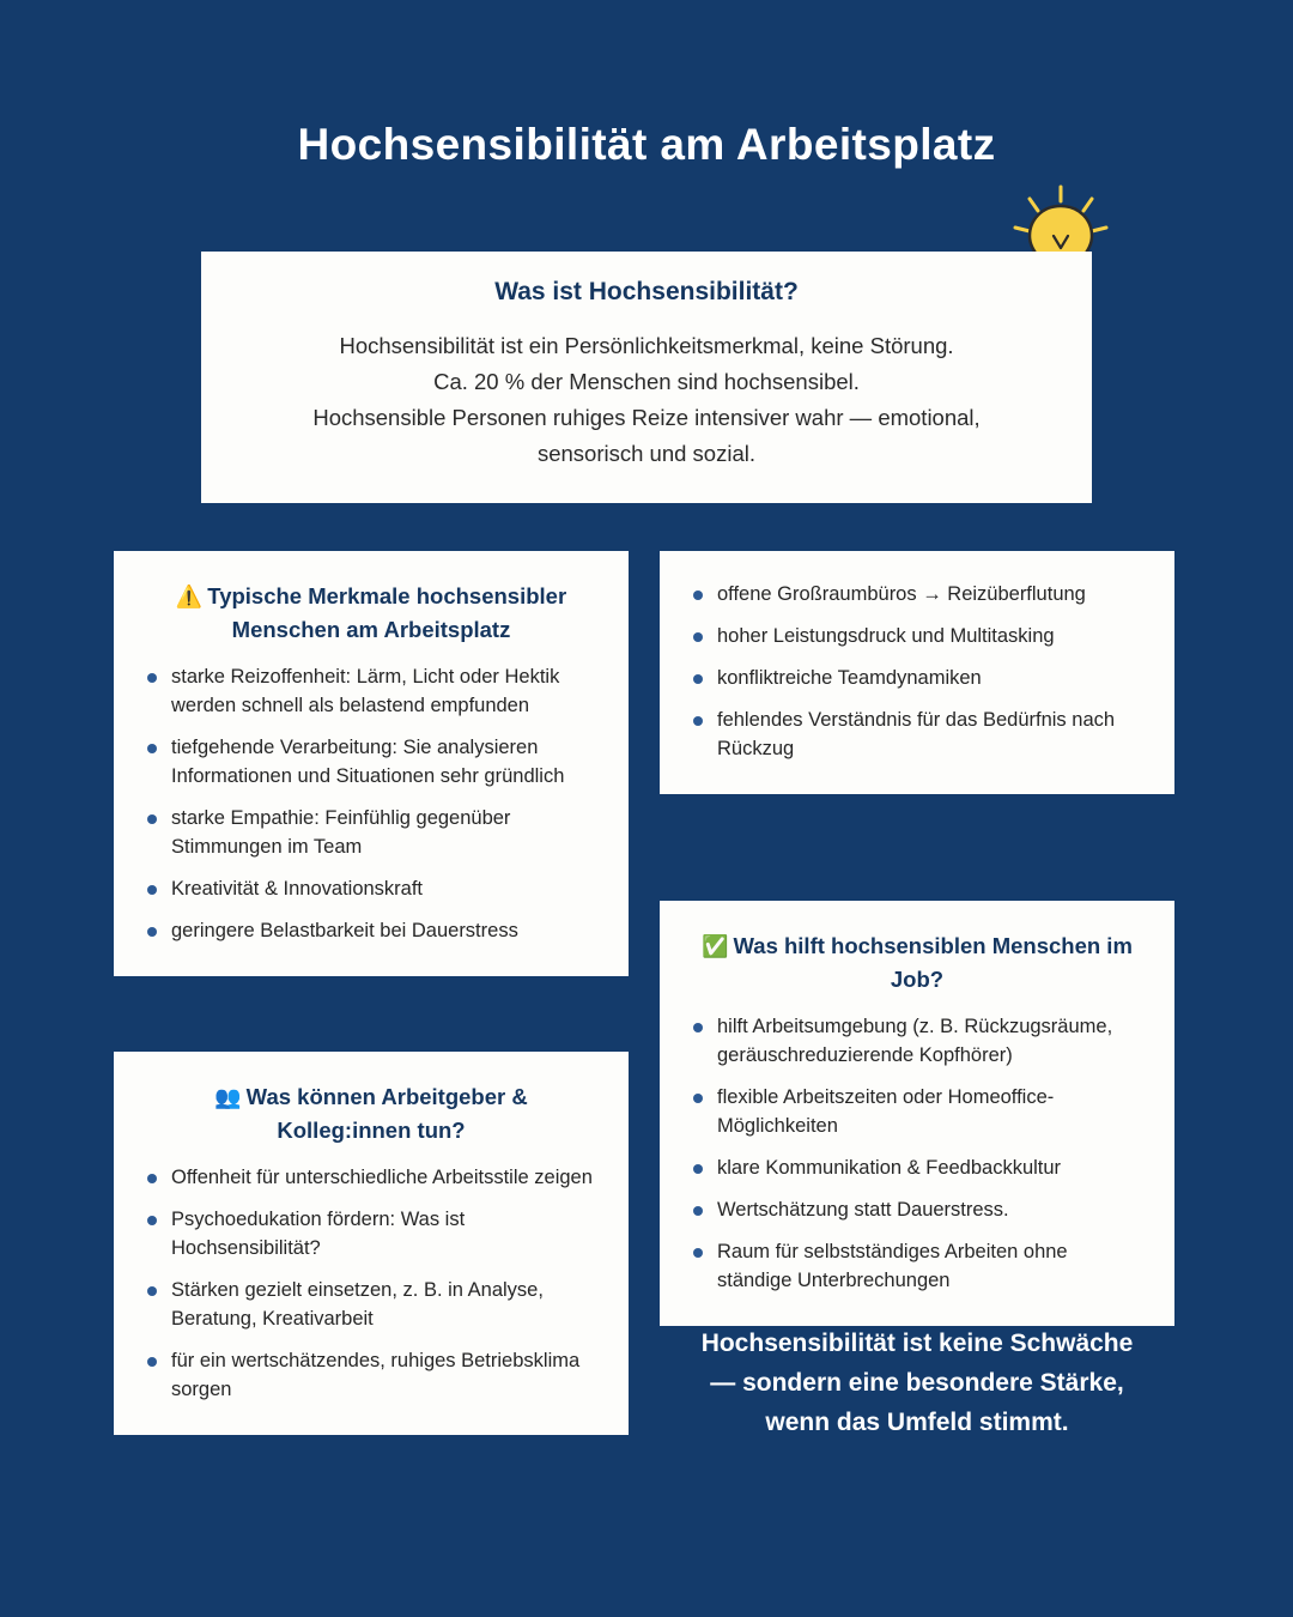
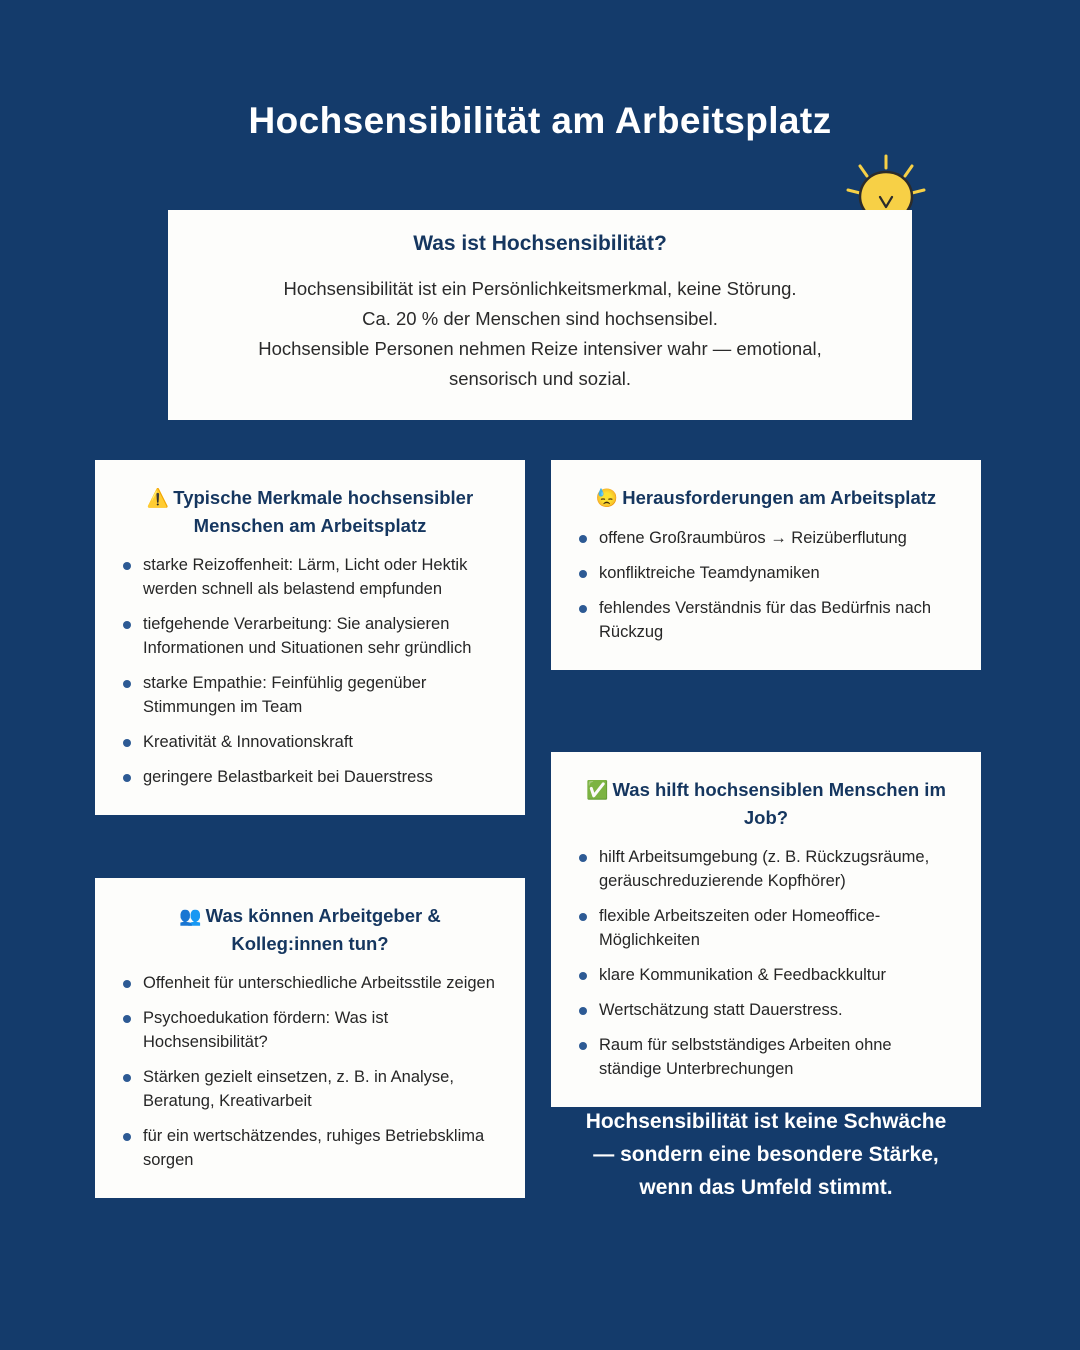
  Hochsensibilität am Arbeitsplatz
  Was ist Hochsensibilität?
  Hochsensibilität ist ein Persönlichkeitsmerkmal, keine Störung.
  Ca. 20 % der Menschen sind hochsensibel.
- Hochsensible Personen ruhiges Reize intensiver wahr — emotional,
+ Hochsensible Personen nehmen Reize intensiver wahr — emotional,
  sensorisch und sozial.
  ⚠️ Typische Merkmale hochsensibler Menschen am Arbeitsplatz
  starke Reizoffenheit: Lärm, Licht oder Hektik werden schnell als belastend empfunden
  tiefgehende Verarbeitung: Sie analysieren Informationen und Situationen sehr gründlich
  starke Empathie: Feinfühlig gegenüber Stimmungen im Team
  Kreativität & Innovationskraft
  geringere Belastbarkeit bei Dauerstress
  👥 Was können Arbeitgeber & Kolleg:innen tun?
  Offenheit für unterschiedliche Arbeitsstile zeigen
  Psychoedukation fördern: Was ist Hochsensibilität?
  Stärken gezielt einsetzen, z. B. in Analyse, Beratung, Kreativarbeit
  für ein wertschätzendes, ruhiges Betriebsklima sorgen
+ 😓 Herausforderungen am Arbeitsplatz
  offene Großraumbüros → Reizüberflutung
- hoher Leistungsdruck und Multitasking
  konfliktreiche Teamdynamiken
  fehlendes Verständnis für das Bedürfnis nach Rückzug
  ✅ Was hilft hochsensiblen Menschen im Job?
  hilft Arbeitsumgebung (z. B. Rückzugsräume, geräuschreduzierende Kopfhörer)
  flexible Arbeitszeiten oder Homeoffice-Möglichkeiten
  klare Kommunikation & Feedbackkultur
  Wertschätzung statt Dauerstress.
  Raum für selbstständiges Arbeiten ohne ständige Unterbrechungen
  Hochsensibilität ist keine Schwäche
  — sondern eine besondere Stärke,
  wenn das Umfeld stimmt.
